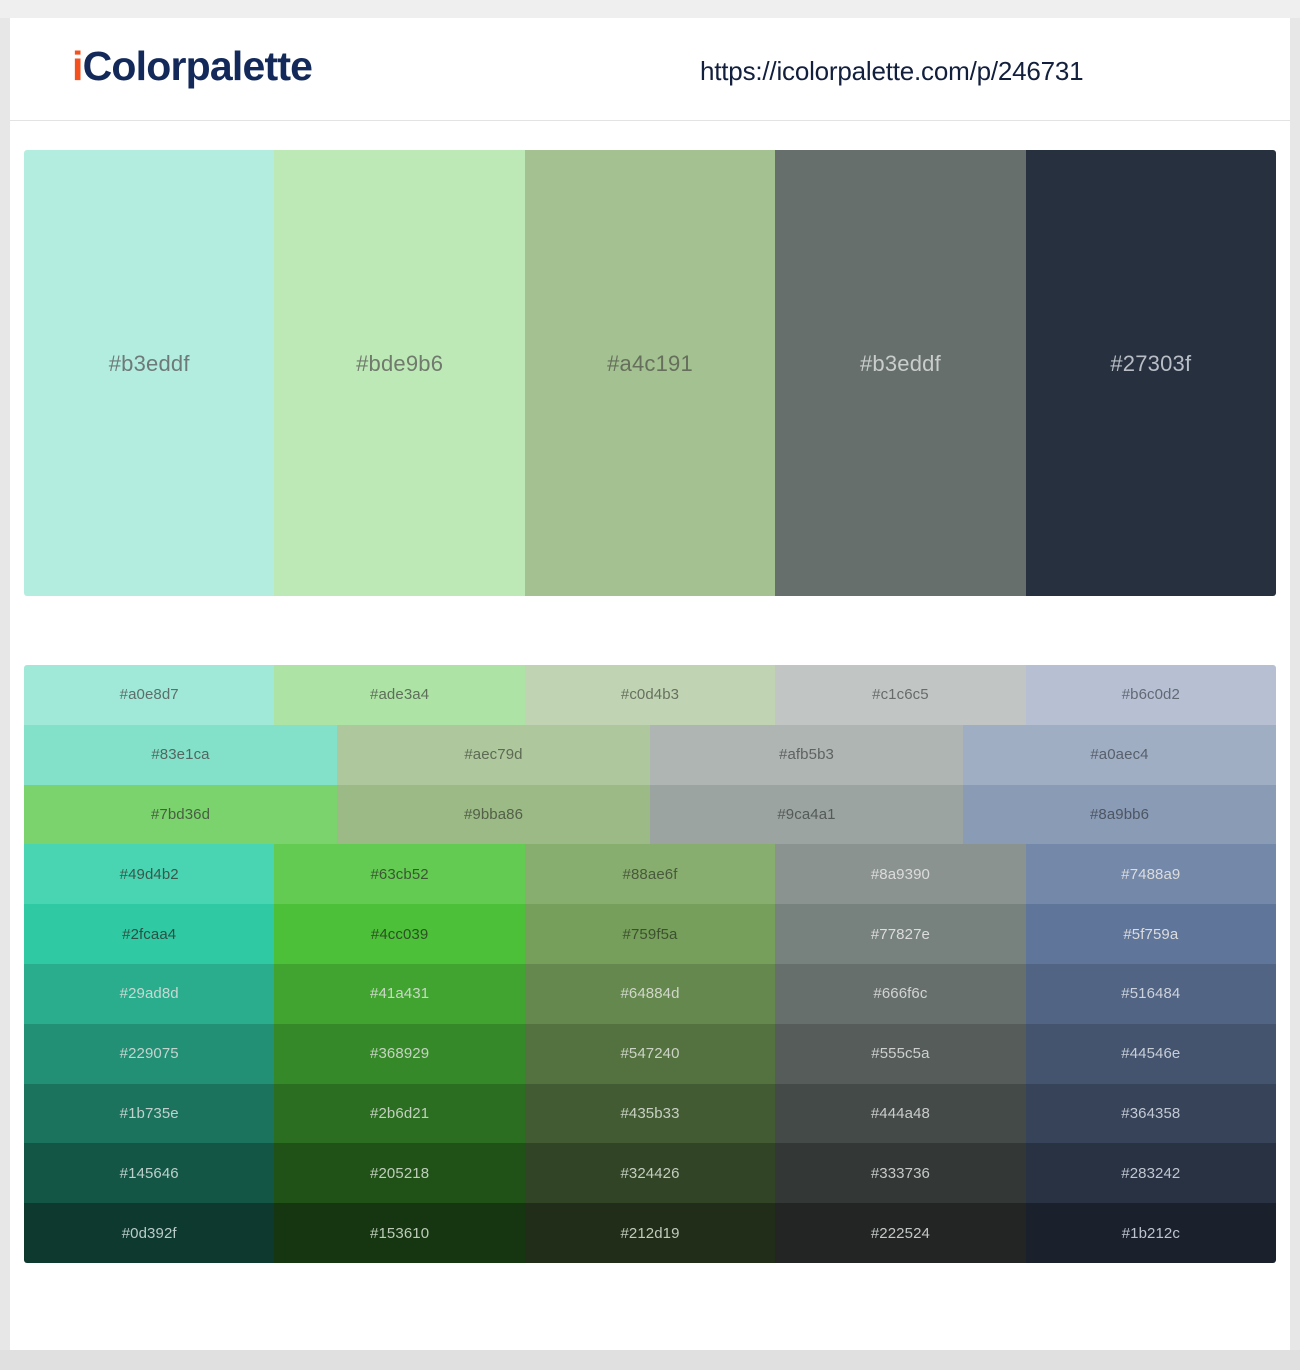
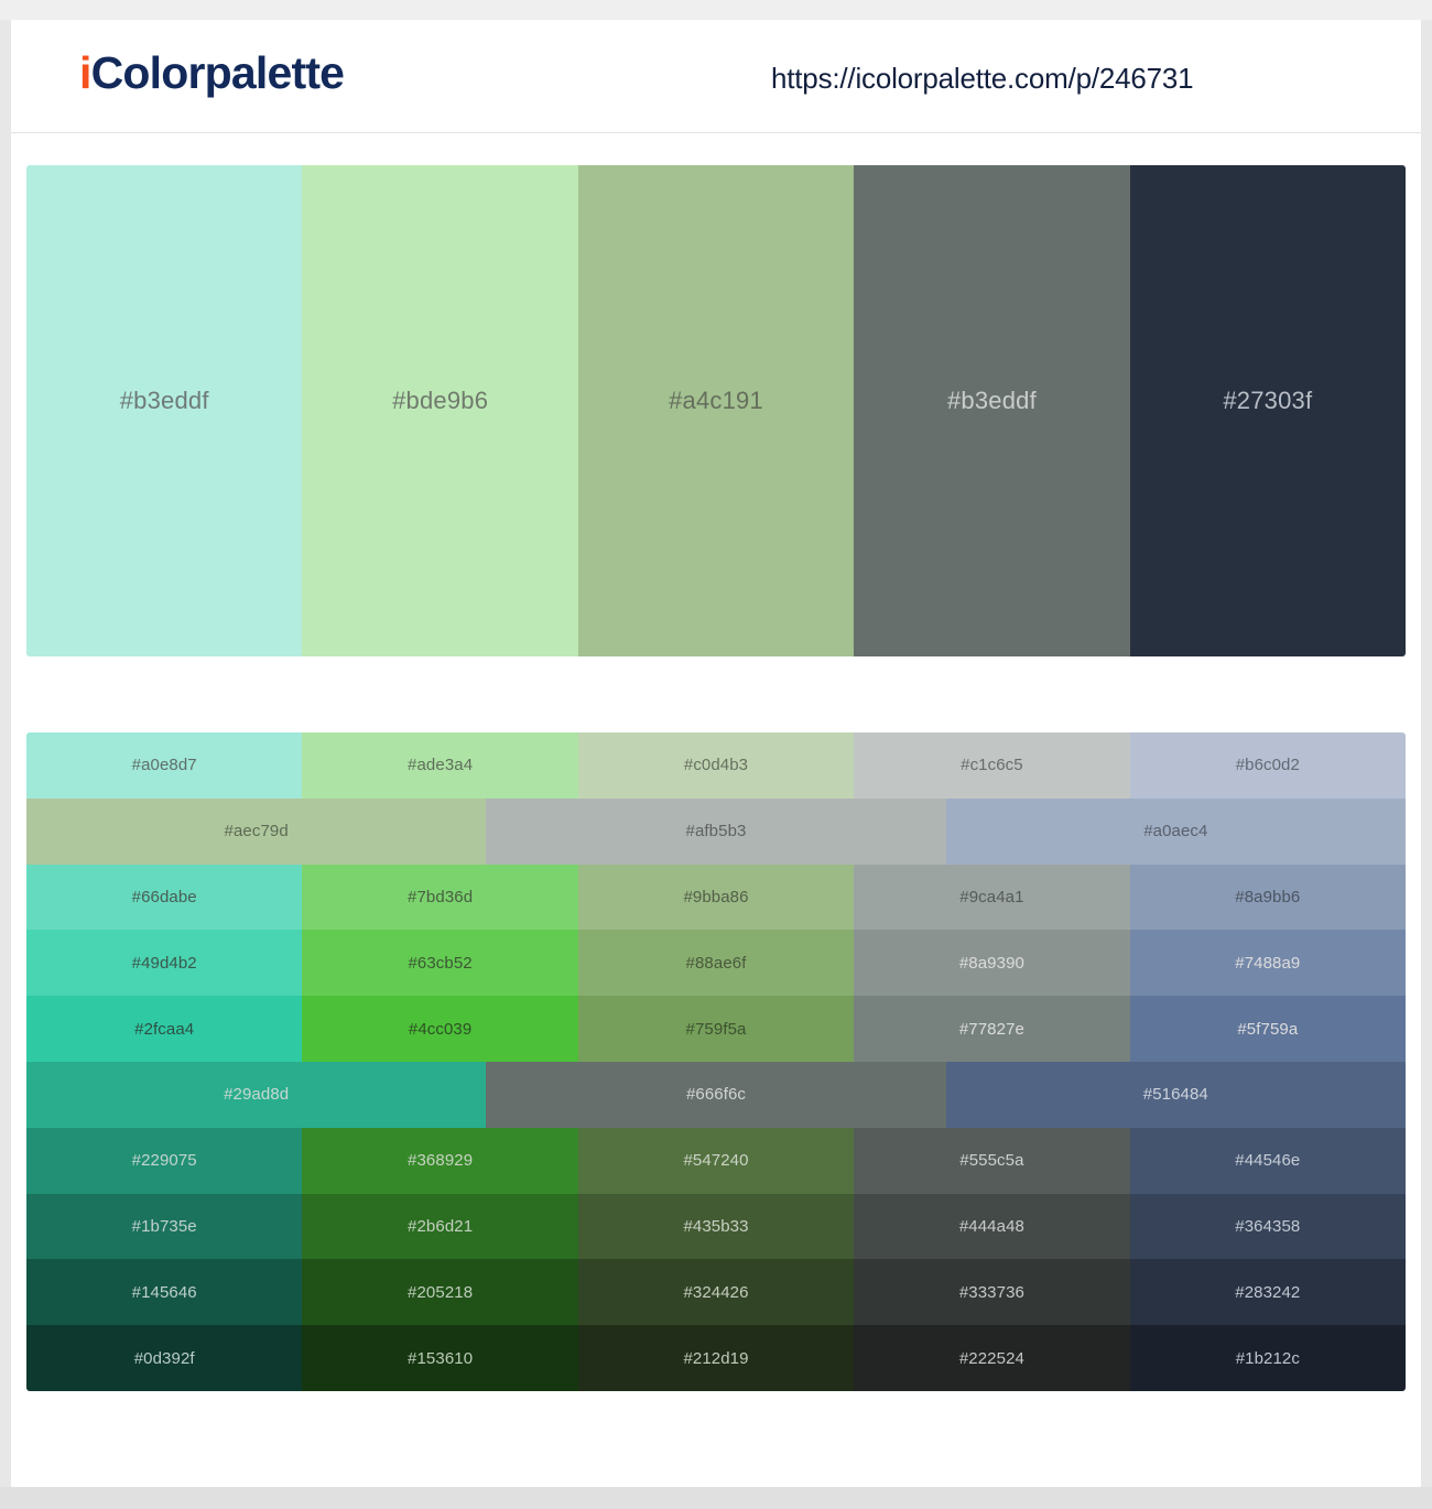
  iColorpalette
  https://icolorpalette.com/p/246731
  #b3eddf
  #bde9b6
  #a4c191
  #b3eddf
  #27303f
  #a0e8d7
  #ade3a4
  #c0d4b3
  #c1c6c5
  #b6c0d2
- #83e1ca
  #aec79d
  #afb5b3
  #a0aec4
+ #66dabe
  #7bd36d
  #9bba86
  #9ca4a1
  #8a9bb6
  #49d4b2
  #63cb52
  #88ae6f
  #8a9390
  #7488a9
  #2fcaa4
  #4cc039
  #759f5a
  #77827e
  #5f759a
  #29ad8d
- #41a431
- #64884d
  #666f6c
  #516484
  #229075
  #368929
  #547240
  #555c5a
  #44546e
  #1b735e
  #2b6d21
  #435b33
  #444a48
  #364358
  #145646
  #205218
  #324426
  #333736
  #283242
  #0d392f
  #153610
  #212d19
  #222524
  #1b212c
